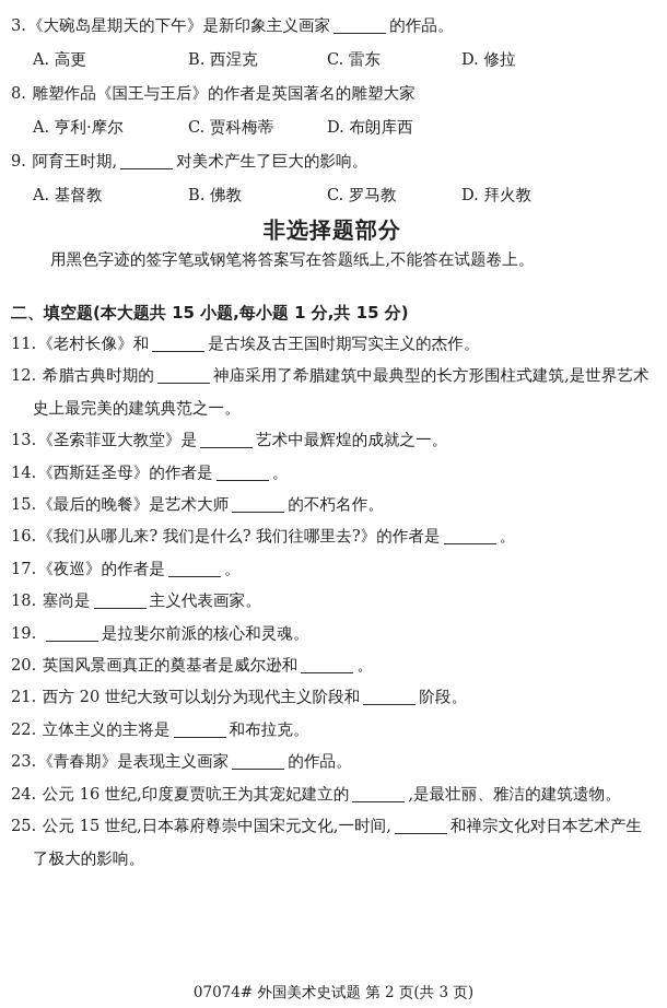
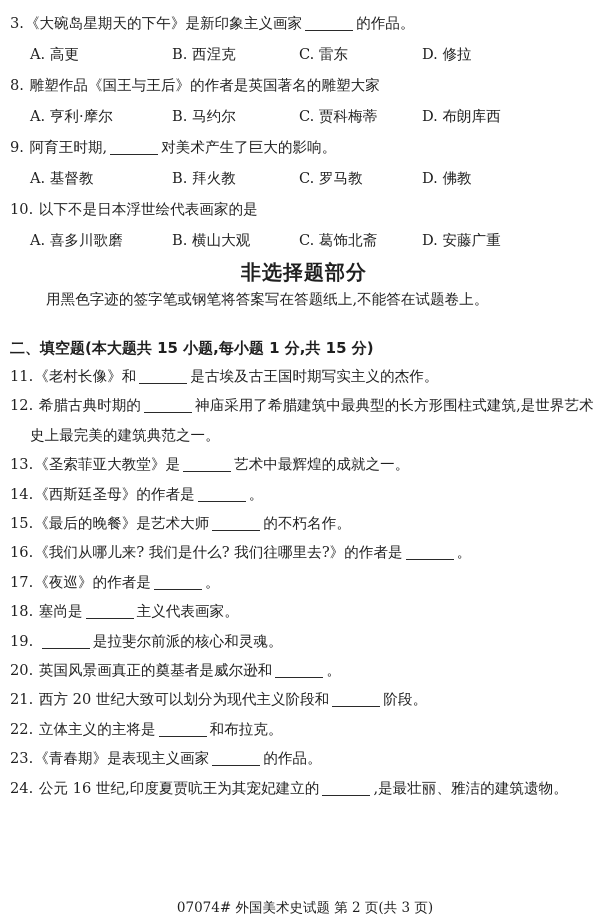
  3.《大碗岛星期天的下午》是新印象主义画家 的作品。
  A. 高更
  B. 西涅克
  C. 雷东
  D. 修拉
  8. 雕塑作品《国王与王后》的作者是英国著名的雕塑大家
  A. 亨利·摩尔
+ B. 马约尔
  C. 贾科梅蒂
  D. 布朗库西
  9. 阿育王时期, 对美术产生了巨大的影响。
  A. 基督教
- B. 佛教
+ B. 拜火教
  C. 罗马教
- D. 拜火教
+ D. 佛教
+ 10. 以下不是日本浮世绘代表画家的是
+ A. 喜多川歌磨
+ B. 横山大观
+ C. 葛饰北斋
+ D. 安藤广重
  非选择题部分
  用黑色字迹的签字笔或钢笔将答案写在答题纸上,不能答在试题卷上。
  二、填空题(本大题共 15 小题,每小题 1 分,共 15 分)
  11.《老村长像》和 是古埃及古王国时期写实主义的杰作。
  12. 希腊古典时期的 神庙采用了希腊建筑中最典型的长方形围柱式建筑,是世界艺术史上最完美的建筑典范之一。
  13.《圣索菲亚大教堂》是 艺术中最辉煌的成就之一。
  14.《西斯廷圣母》的作者是 。
  15.《最后的晚餐》是艺术大师 的不朽名作。
  16.《我们从哪儿来? 我们是什么? 我们往哪里去?》的作者是 。
  17.《夜巡》的作者是 。
  18. 塞尚是 主义代表画家。
  19. 是拉斐尔前派的核心和灵魂。
  20. 英国风景画真正的奠基者是威尔逊和 。
  21. 西方 20 世纪大致可以划分为现代主义阶段和 阶段。
  22. 立体主义的主将是 和布拉克。
  23.《青春期》是表现主义画家 的作品。
  24. 公元 16 世纪,印度夏贾吭王为其宠妃建立的 ,是最壮丽、雅洁的建筑遗物。
- 25. 公元 15 世纪,日本幕府尊崇中国宋元文化,一时间, 和禅宗文化对日本艺术产生了极大的影响。
  07074# 外国美术史试题 第 2 页(共 3 页)
